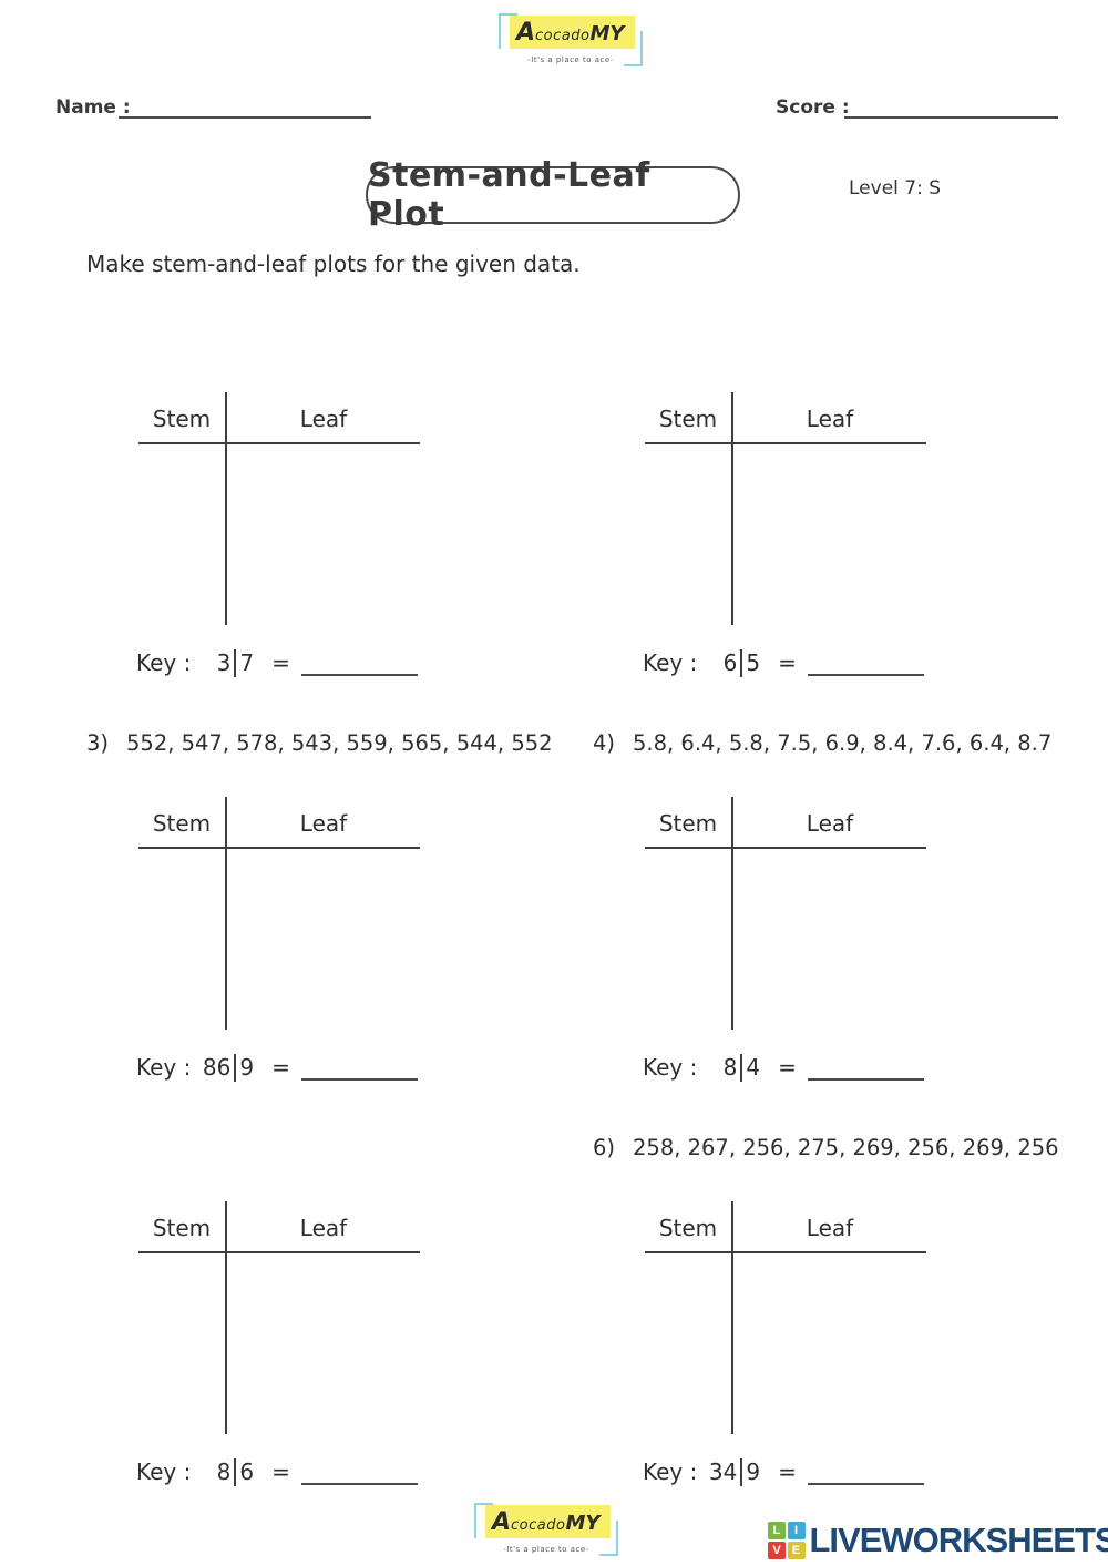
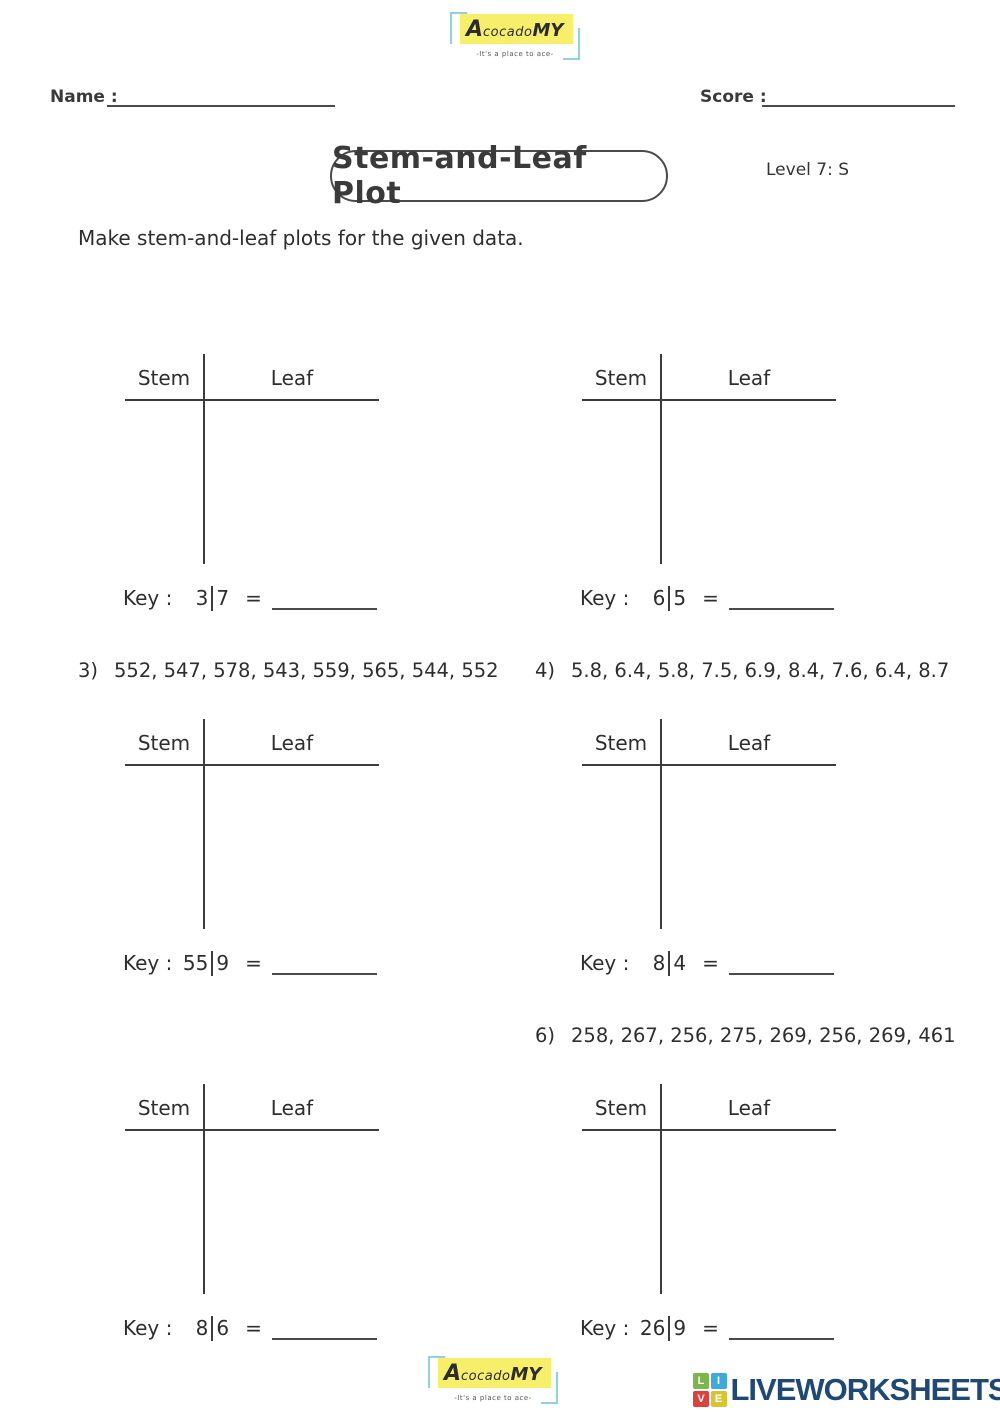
  AcocadoMY
  -It's a place to ace-
  Name :
  Score :
  Stem-and-Leaf Plot
  Level 7: S
  Make stem-and-leaf plots for the given data.
  Stem
  Leaf
  Key :
  3
  7
  =
  Stem
  Leaf
  Key :
  6
  5
  =
  3) 552, 547, 578, 543, 559, 565, 544, 552
  Stem
  Leaf
  Key :
- 86
+ 55
  9
  =
  4) 5.8, 6.4, 5.8, 7.5, 6.9, 8.4, 7.6, 6.4, 8.7
  Stem
  Leaf
  Key :
  8
  4
  =
  Stem
  Leaf
  Key :
  8
  6
  =
- 6) 258, 267, 256, 275, 269, 256, 269, 256
+ 6) 258, 267, 256, 275, 269, 256, 269, 461
  Stem
  Leaf
  Key :
- 34
+ 26
  9
  =
  AcocadoMY
  -It's a place to ace-
  L
  I
  V
  E
  LIVEWORKSHEETS
